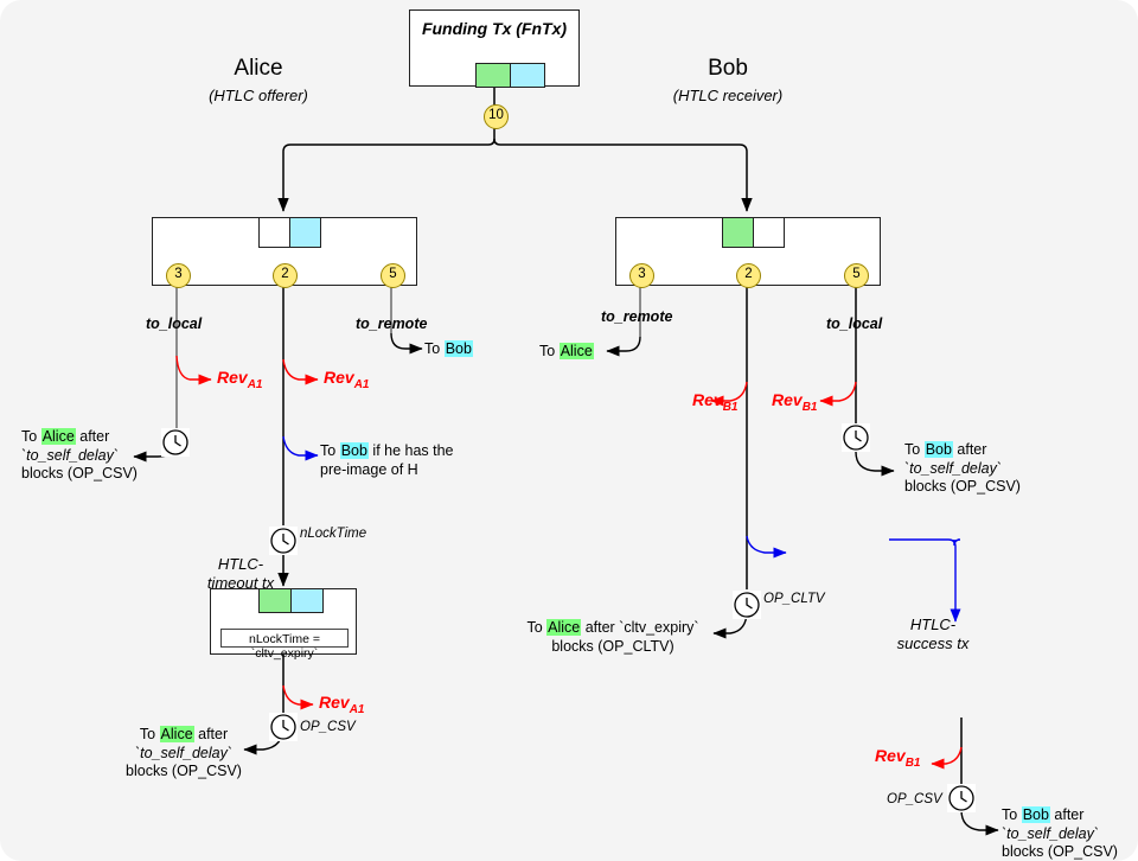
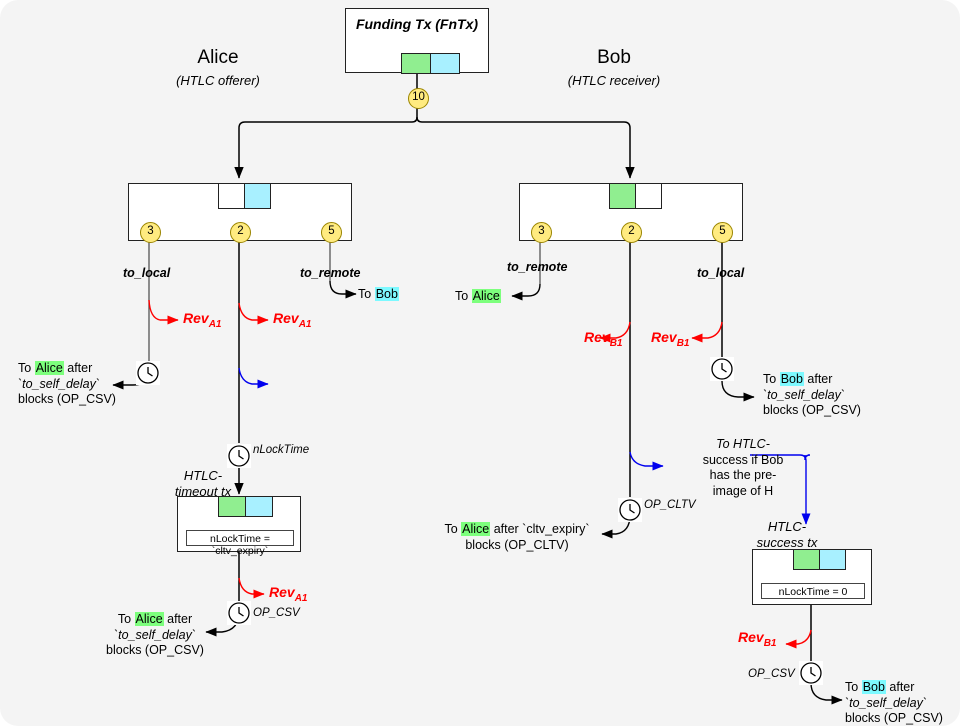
  Alice
  (HTLC offerer)
  Bob
  (HTLC receiver)
  Funding Tx (FnTx)
  10
  3
  2
  5
  to_local
  to_remote
  To Bob
  RevA1
  RevA1
  To Alice after
  `to_self_delay`
  blocks (OP_CSV)
- To Bob if he has the
- pre-image of H
  nLockTime
  HTLC-
  timeout tx
  nLockTime = `cltv_expiry`
  RevA1
  OP_CSV
  To Alice after
  `to_self_delay`
  blocks (OP_CSV)
  3
  2
  5
  to_remote
  to_local
  To Alice
  RevB1
  RevB1
  To Bob after
  `to_self_delay`
  blocks (OP_CSV)
+ To HTLC-
+ success if Bob
+ has the pre-
+ image of H
  OP_CLTV
  To Alice after `cltv_expiry`
  blocks (OP_CLTV)
  HTLC-
  success tx
+ nLockTime = 0
  RevB1
  OP_CSV
  To Bob after
  `to_self_delay`
  blocks (OP_CSV)
